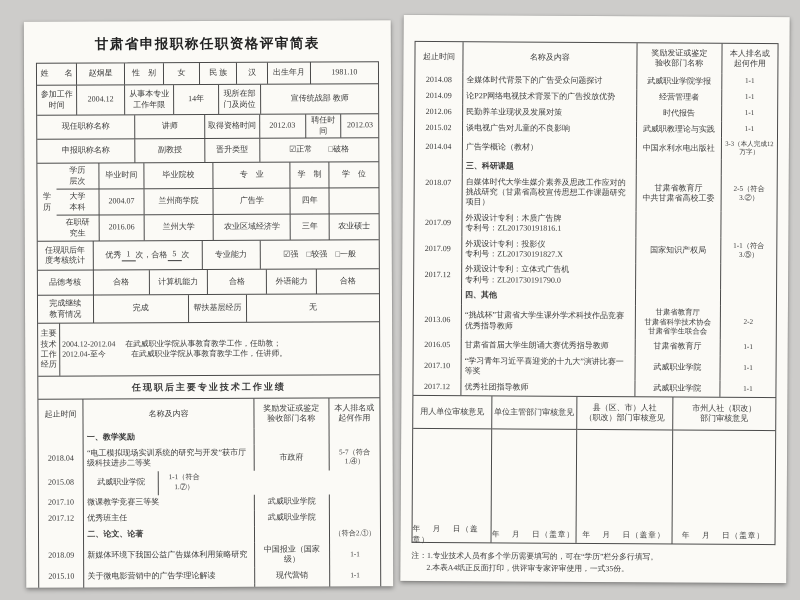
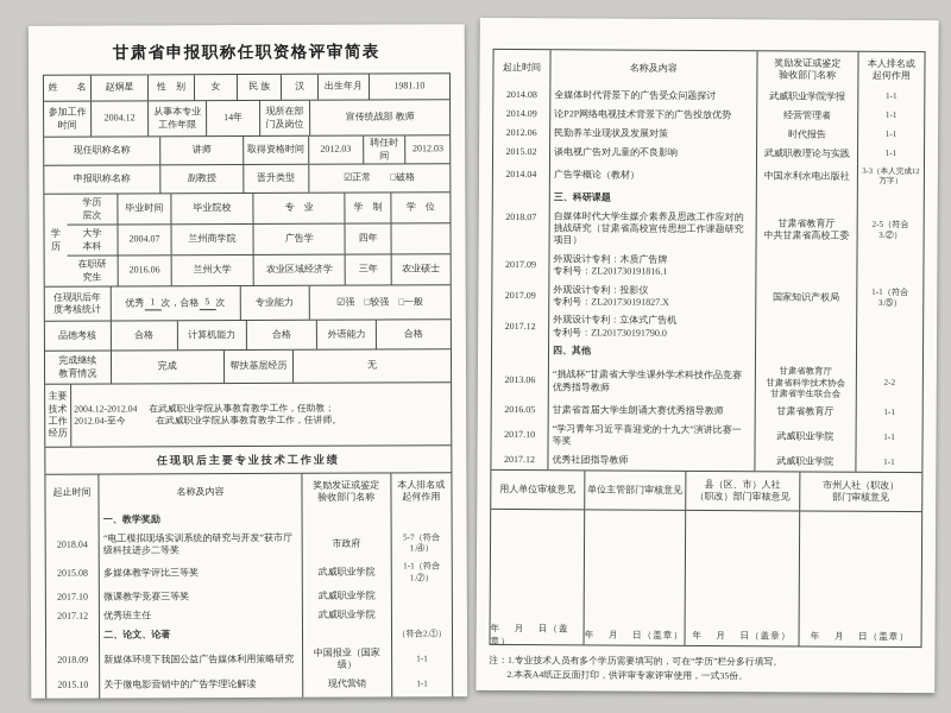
  甘肃省申报职称任职资格评审简表
  姓 名
  赵炯星
  性 别
  女
  民 族
  汉
  出生年月
  1981.10
  参加工作时间
  2004.12
  从事本专业
  工作年限
  14年
  现所在部
  门及岗位
  宣传统战部 教师
  现任职称名称
  讲师
  取得资格时间
  2012.03
  聘任时间
  2012.03
  申报职称名称
  副教授
  晋升类型
  ☑正常 □破格
  学
  历
  学历
  层次
  毕业时间
  毕业院校
  专 业
  学 制
  学 位
  大学
  本科
  2004.07
  兰州商学院
  广告学
  四年
  在职研
  究生
  2016.06
  兰州大学
  农业区域经济学
  三年
  农业硕士
  任现职后年
  度考核统计
  优秀
  1
  次，合格
  5
  次
  专业能力
  ☑强 □较强 □一般
  品德考核
  合格
  计算机能力
  合格
  外语能力
  合格
  完成继续
  教育情况
  完成
  帮扶基层经历
  无
  主要
  技术
  工作
  经历
  2004.12-2012.04 在武威职业学院从事教育教学工作，任助教；
  2012.04-至今 在武威职业学院从事教育教学工作，任讲师。
  任现职后主要专业技术工作业绩
  起止时间
  名称及内容
  奖励发证或鉴定
  验收部门名称
  本人排名或
  起何作用
  一、教学奖励
  2018.04
  “电工模拟现场实训系统的研究与开发”获市厅级科技进步二等奖
  市政府
  5-7（符合1.④）
  2015.08
+ 多媒体教学评比三等奖
  武威职业学院
  1-1（符合1.⑦）
  2017.10
  微课教学竞赛三等奖
  武威职业学院
  2017.12
  优秀班主任
  武威职业学院
  二、论文、论著
  （符合2.①）
  2018.09
  新媒体环境下我国公益广告媒体利用策略研究
  中国报业（国家级）
  1-1
  2015.10
  关于微电影营销中的广告学理论解读
  现代营销
  1-1
  起止时间
  名称及内容
  奖励发证或鉴定
  验收部门名称
  本人排名或
  起何作用
  2014.08
  全媒体时代背景下的广告受众问题探讨
  武威职业学院学报
  1-1
  2014.09
  论P2P网络电视技术背景下的广告投放优势
  经营管理者
  1-1
  2012.06
  民勤养羊业现状及发展对策
  时代报告
  1-1
  2015.02
  谈电视广告对儿童的不良影响
  武威职教理论与实践
  1-1
  2014.04
  广告学概论（教材）
  中国水利水电出版社
  三、科研课题
  2018.07
  自媒体时代大学生媒介素养及思政工作应对的挑战研究（甘肃省高校宣传思想工作课题研究项目）
  甘肃省教育厅
  中共甘肃省高校工委
  2-5（符合3.②）
  2017.09
  外观设计专利：木质广告牌
  专利号：ZL201730191816.1
  2017.09
  外观设计专利：投影仪
  专利号：ZL201730191827.X
  国家知识产权局
  1-1（符合3.⑤）
  2017.12
  外观设计专利：立体式广告机
  专利号：ZL201730191790.0
  四、其他
  2013.06
  “挑战杯”甘肃省大学生课外学术科技作品竞赛优秀指导教师
  甘肃省教育厅
  甘肃省科学技术协会
  甘肃省学生联合会
  2-2
  2016.05
  甘肃省首届大学生朗诵大赛优秀指导教师
  甘肃省教育厅
  1-1
  2017.10
  “学习青年习近平喜迎党的十九大”演讲比赛一等奖
  武威职业学院
  1-1
  2017.12
  优秀社团指导教师
  武威职业学院
  1-1
  用人单位审核意见
  年 月 日（盖章）
  单位主管部门审核意见
  年 月 日（盖章）
  县（区、市）人社
  （职改）部门审核意见
  年 月 日（盖章）
  市州人社（职改）
  部门审核意见
  年 月 日（盖章）
  注：1.专业技术人员有多个学历需要填写的，可在“学历”栏分多行填写。
  2.本表A4纸正反面打印，供评审专家评审使用，一式35份。
